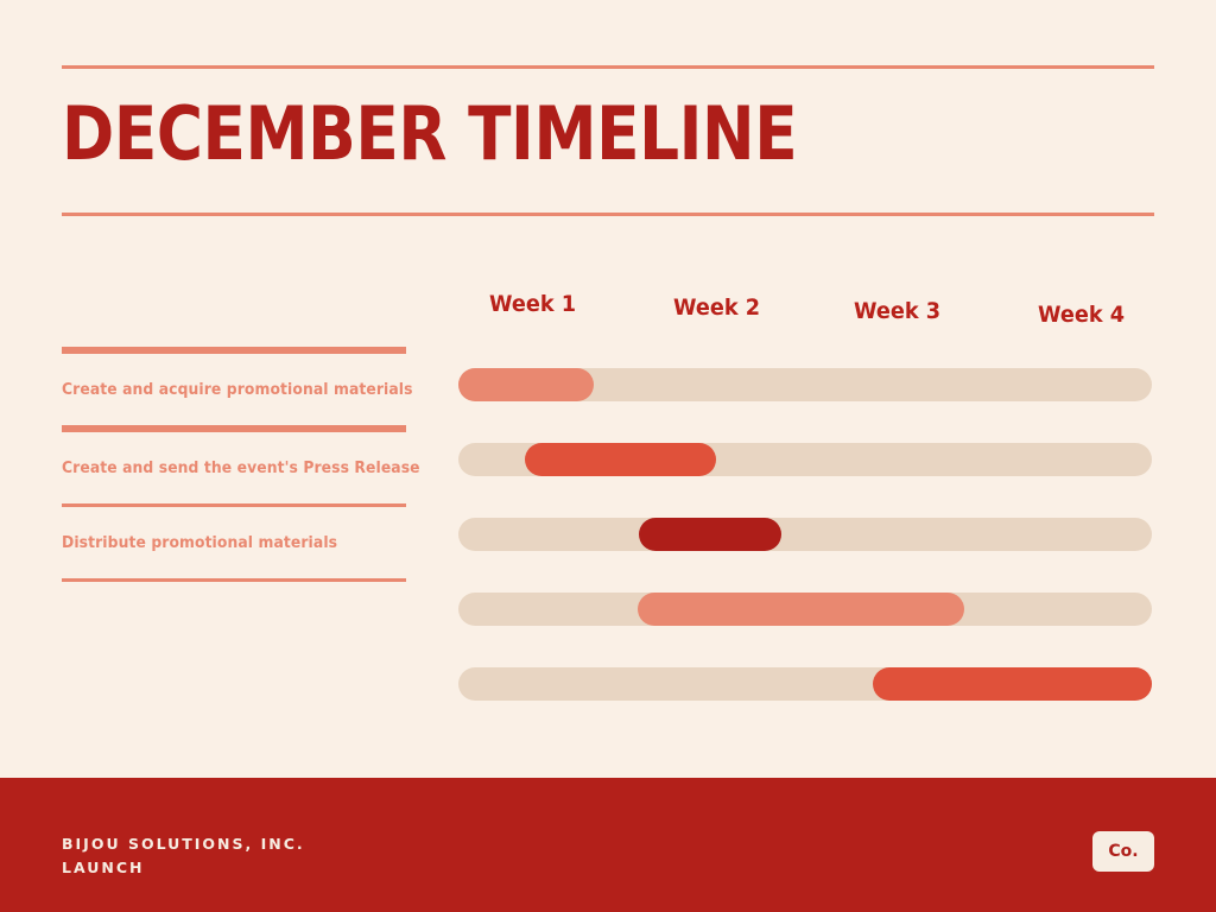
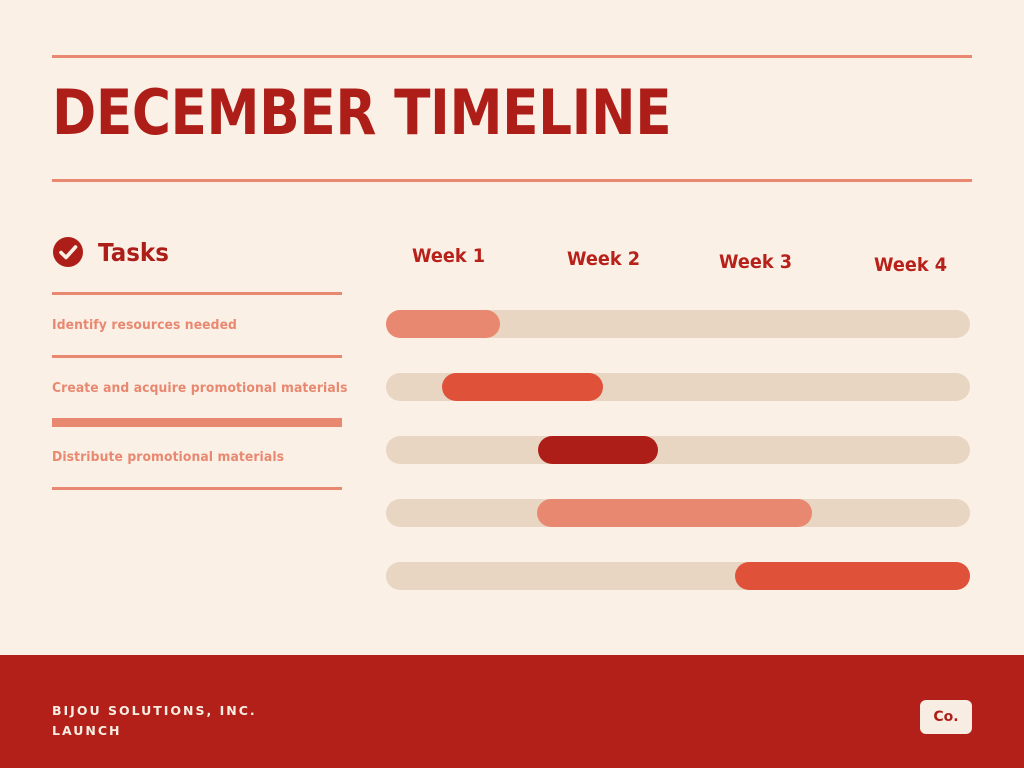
  DECEMBER TIMELINE
+ Tasks
  Week 1
  Week 2
  Week 3
  Week 4
+ Identify resources needed
  Create and acquire promotional materials
- Create and send the event's Press Release
  Distribute promotional materials
  BIJOU SOLUTIONS, INC.
  LAUNCH
  Co.
